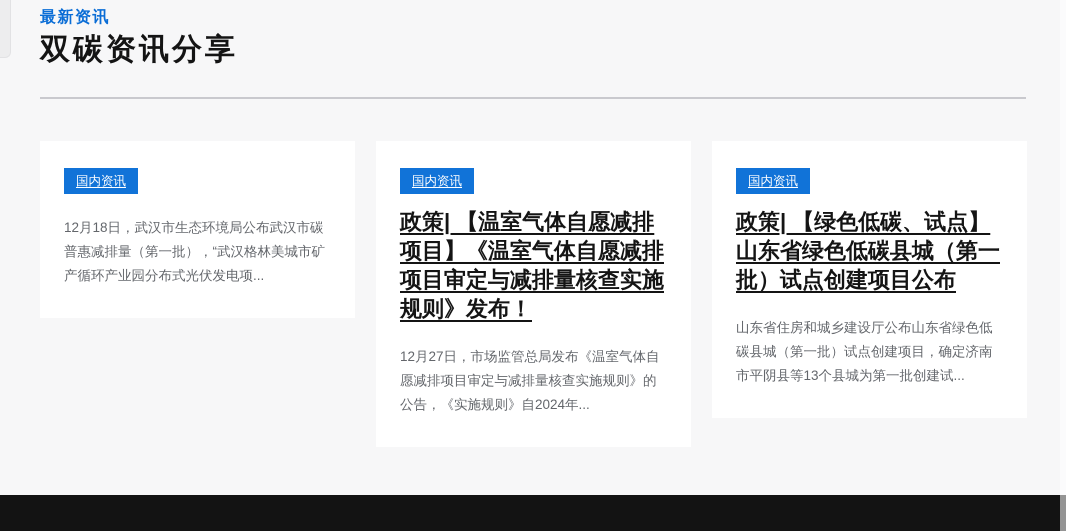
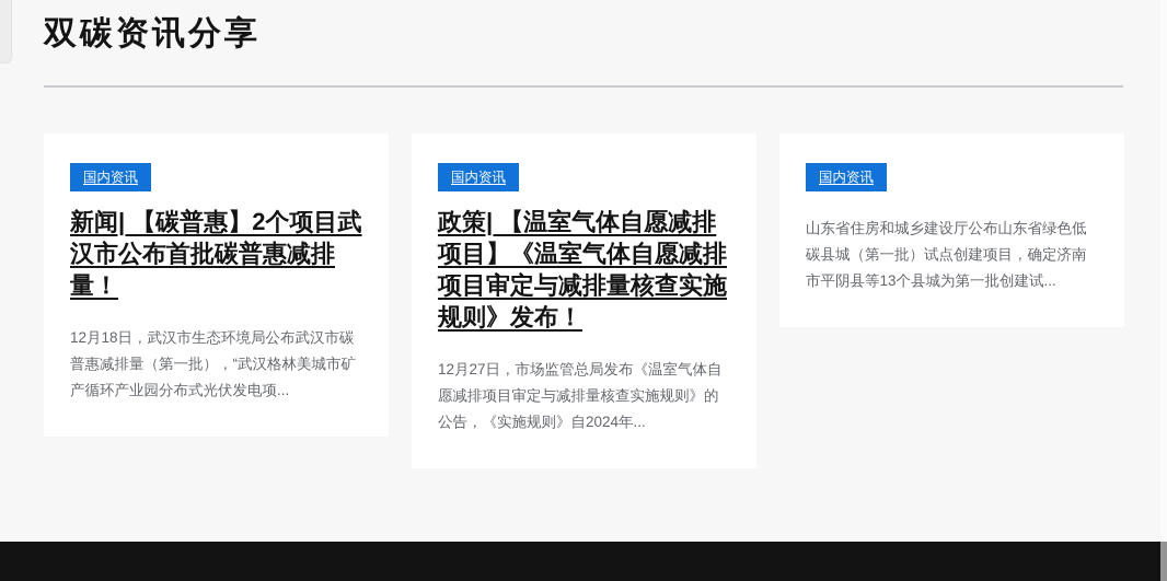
- 最新资讯
  双碳资讯分享
  国内资讯
+ 新闻| 【碳普惠】2个项目武汉市公布首批碳普惠减排量！
  12月18日，武汉市生态环境局公布武汉市碳普惠减排量（第一批），“武汉格林美城市矿产循环产业园分布式光伏发电项...
  国内资讯
  政策| 【温室气体自愿减排项目】《温室气体自愿减排项目审定与减排量核查实施规则》发布！
  12月27日，市场监管总局发布《温室气体自愿减排项目审定与减排量核查实施规则》的公告，《实施规则》自2024年...
  国内资讯
- 政策| 【绿色低碳、试点】山东省绿色低碳县城（第一批）试点创建项目公布
  山东省住房和城乡建设厅公布山东省绿色低碳县城（第一批）试点创建项目，确定济南市平阴县等13个县城为第一批创建试...
